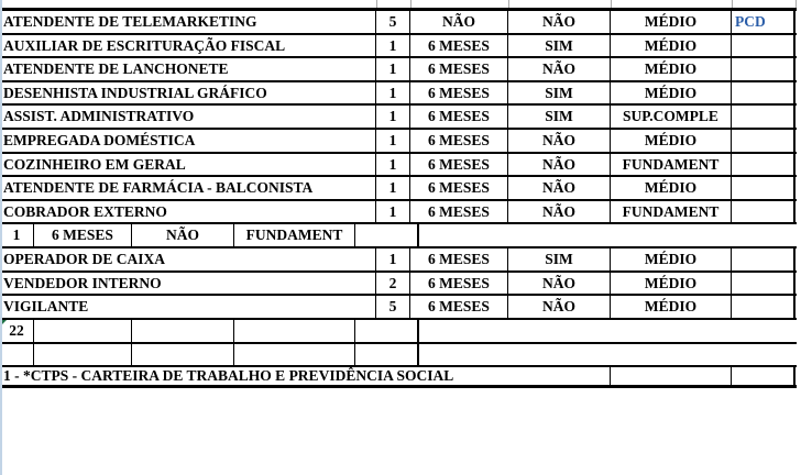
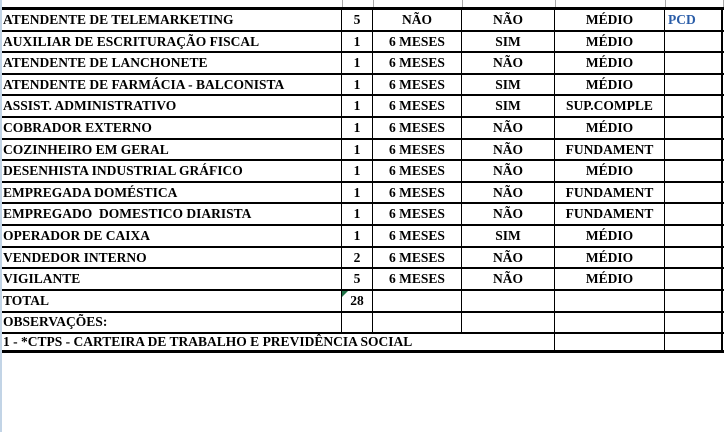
  ATENDENTE DE TELEMARKETING
  5
  NÃO
  NÃO
  MÉDIO
  PCD
  AUXILIAR DE ESCRITURAÇÃO FISCAL
  1
  6 MESES
  SIM
  MÉDIO
  ATENDENTE DE LANCHONETE
  1
  6 MESES
  NÃO
  MÉDIO
- DESENHISTA INDUSTRIAL GRÁFICO
+ ATENDENTE DE FARMÁCIA - BALCONISTA
  1
  6 MESES
  SIM
  MÉDIO
  ASSIST. ADMINISTRATIVO
  1
  6 MESES
  SIM
  SUP.COMPLE
- EMPREGADA DOMÉSTICA
+ COBRADOR EXTERNO
  1
  6 MESES
  NÃO
  MÉDIO
  COZINHEIRO EM GERAL
  1
  6 MESES
  NÃO
  FUNDAMENT
- ATENDENTE DE FARMÁCIA - BALCONISTA
+ DESENHISTA INDUSTRIAL GRÁFICO
  1
  6 MESES
  NÃO
  MÉDIO
- COBRADOR EXTERNO
+ EMPREGADA DOMÉSTICA
  1
  6 MESES
  NÃO
  FUNDAMENT
+ EMPREGADO DOMESTICO DIARISTA
  1
  6 MESES
  NÃO
  FUNDAMENT
  OPERADOR DE CAIXA
  1
  6 MESES
  SIM
  MÉDIO
  VENDEDOR INTERNO
  2
  6 MESES
  NÃO
  MÉDIO
  VIGILANTE
  5
  6 MESES
  NÃO
  MÉDIO
+ TOTAL
- 22
+ 28
+ OBSERVAÇÕES:
  1 - *CTPS - CARTEIRA DE TRABALHO E PREVIDÊNCIA SOCIAL
